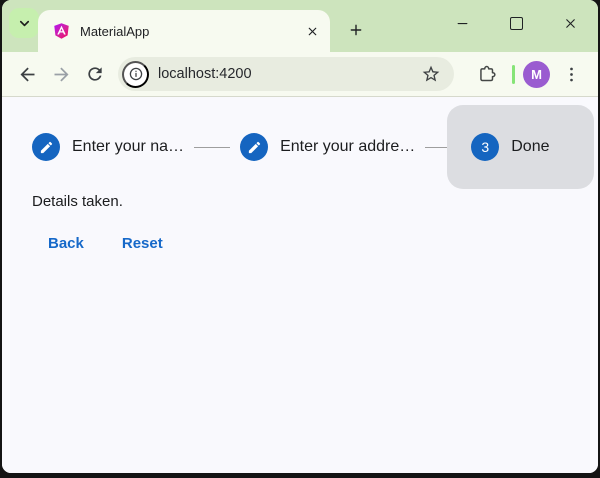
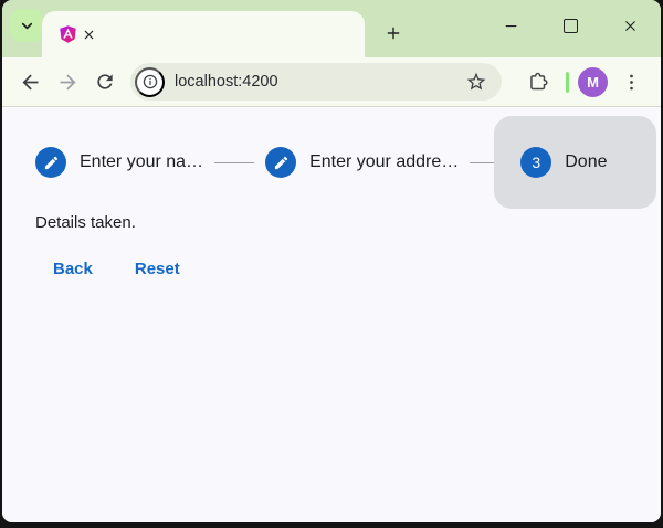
- MaterialApp
  localhost:4200
  M
  Enter your na…
  Enter your addre…
  3
  Done
  Details taken.
  Back
  Reset
